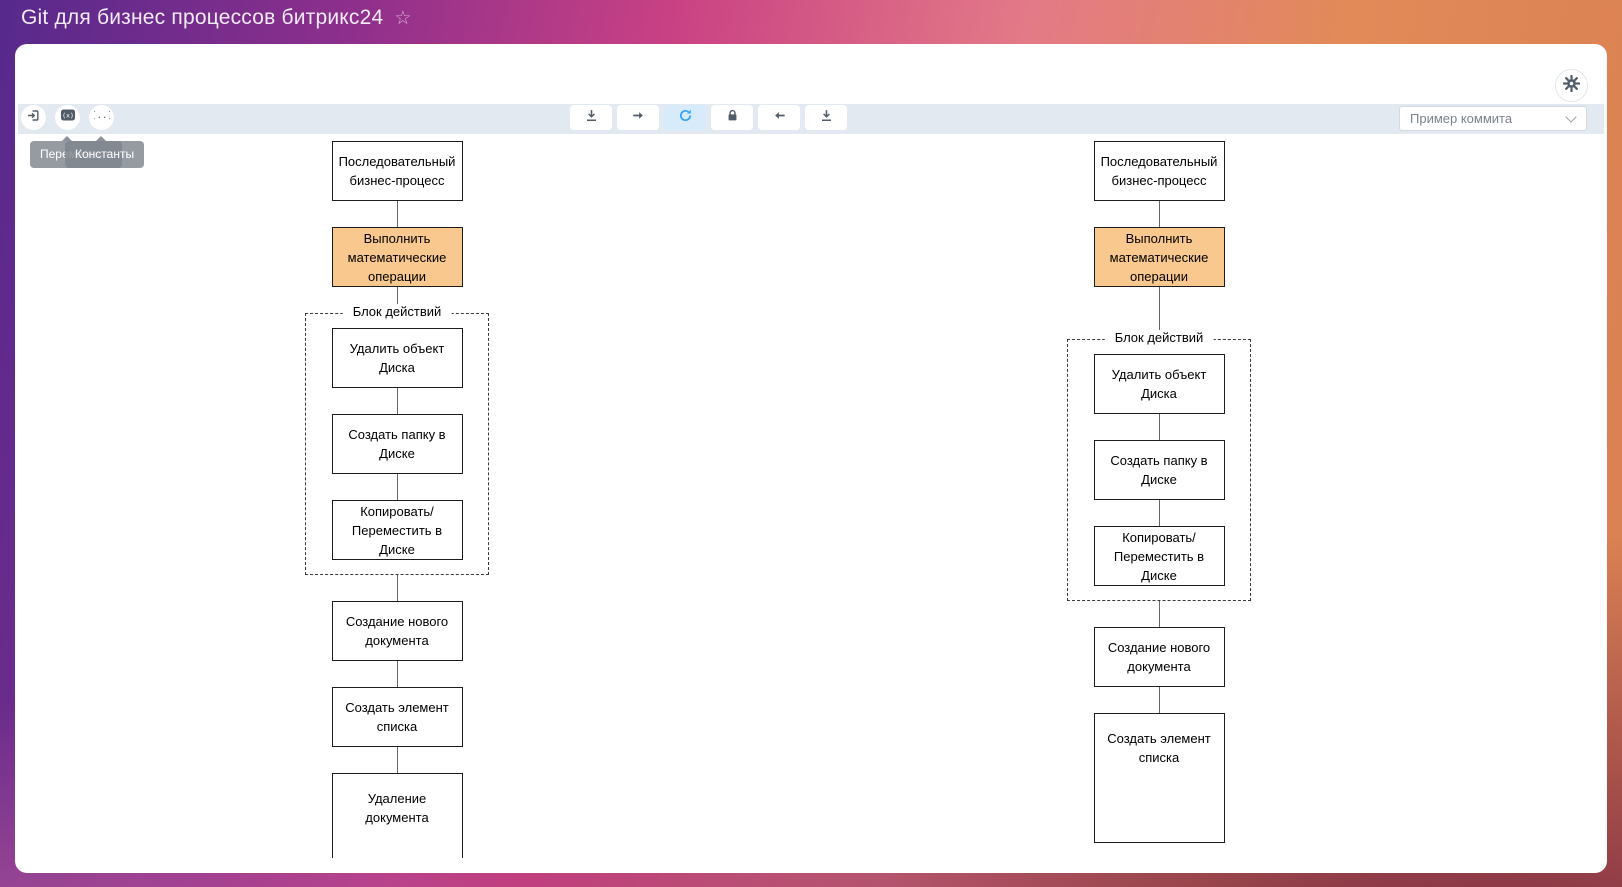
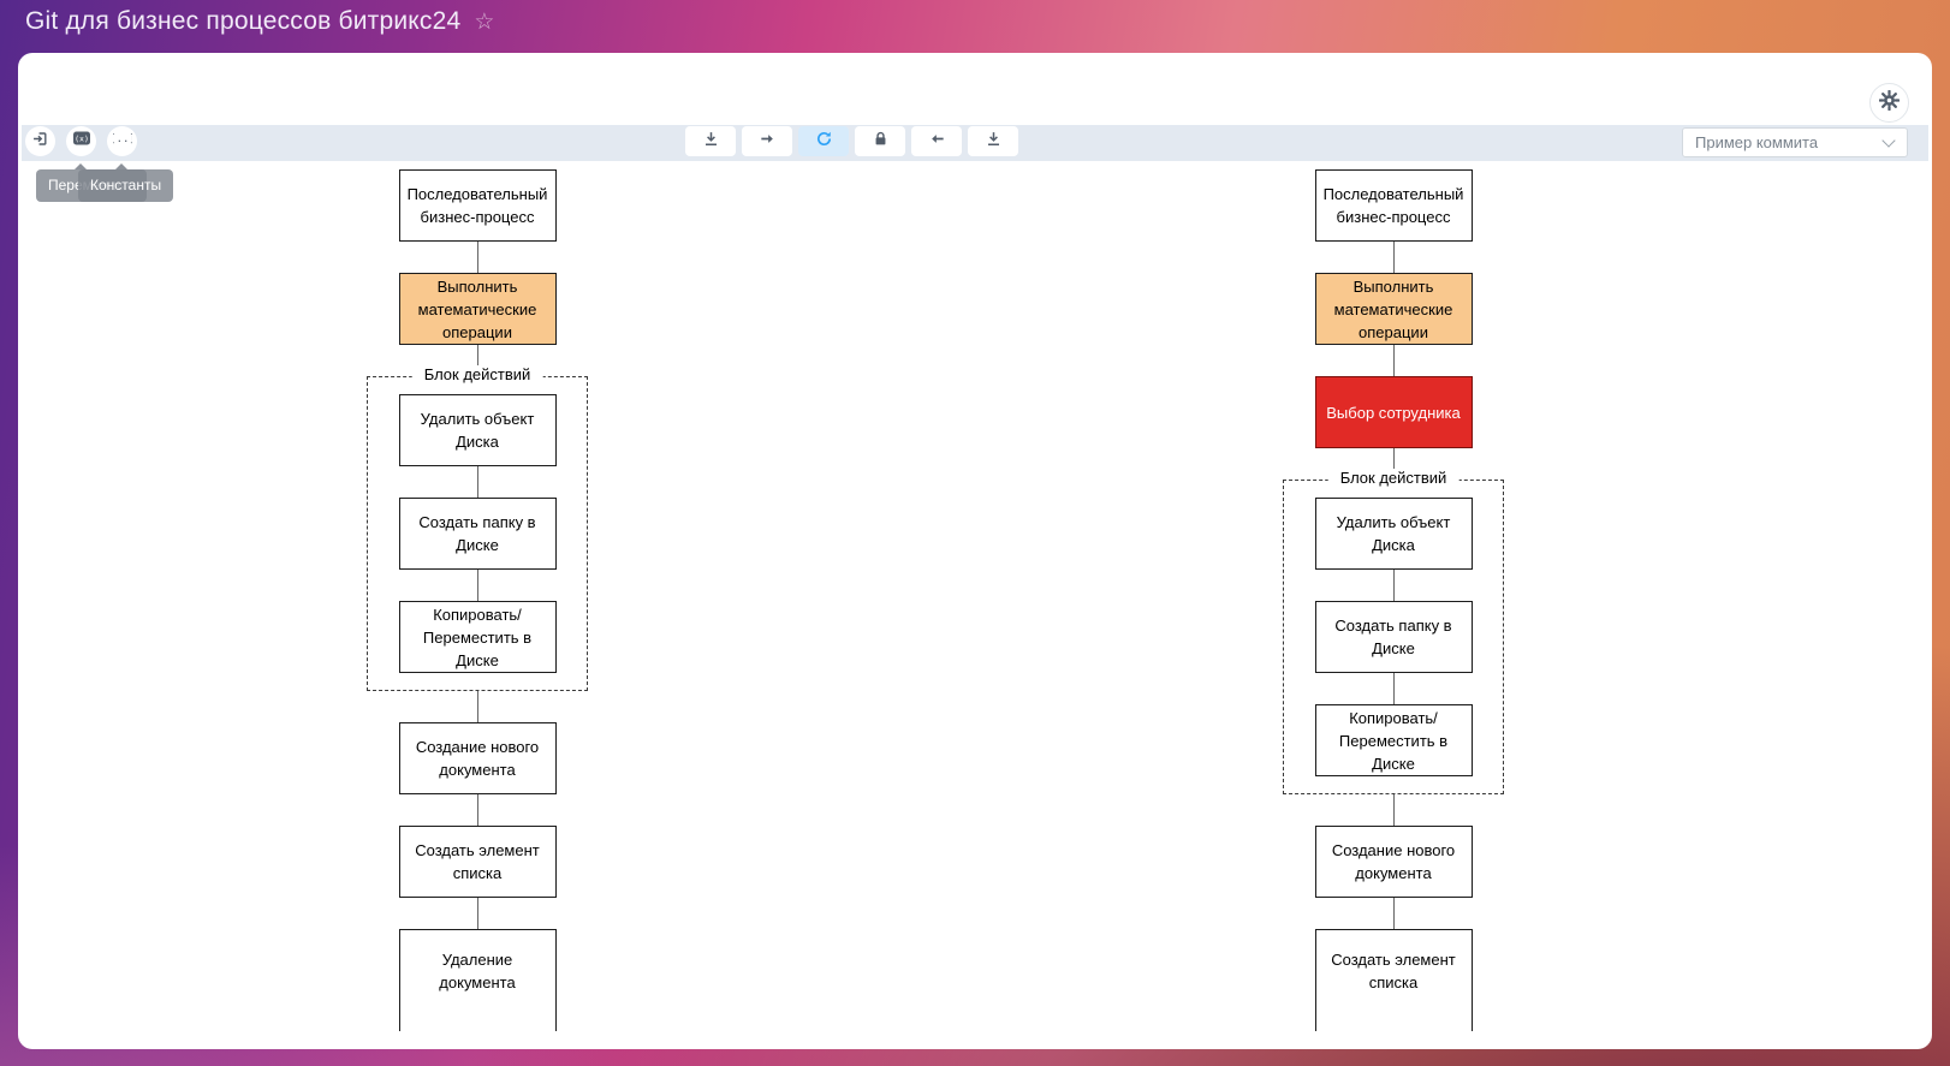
  Git для бизнес процессов битрикс24
  ☆
  (x)
  [..
  Пример коммита
  Переменные
  Константы
  Последовательный бизнес-процесс
  Выполнить математические операции
  Блок действий
  Удалить объект Диска
  Создать папку в Диске
  Копировать/Переместить в Диске
  Создание нового документа
  Создать элемент списка
  Удаление документа
  Последовательный бизнес-процесс
  Выполнить математические операции
+ Выбор сотрудника
  Блок действий
  Удалить объект Диска
  Создать папку в Диске
  Копировать/Переместить в Диске
  Создание нового документа
  Создать элемент списка
